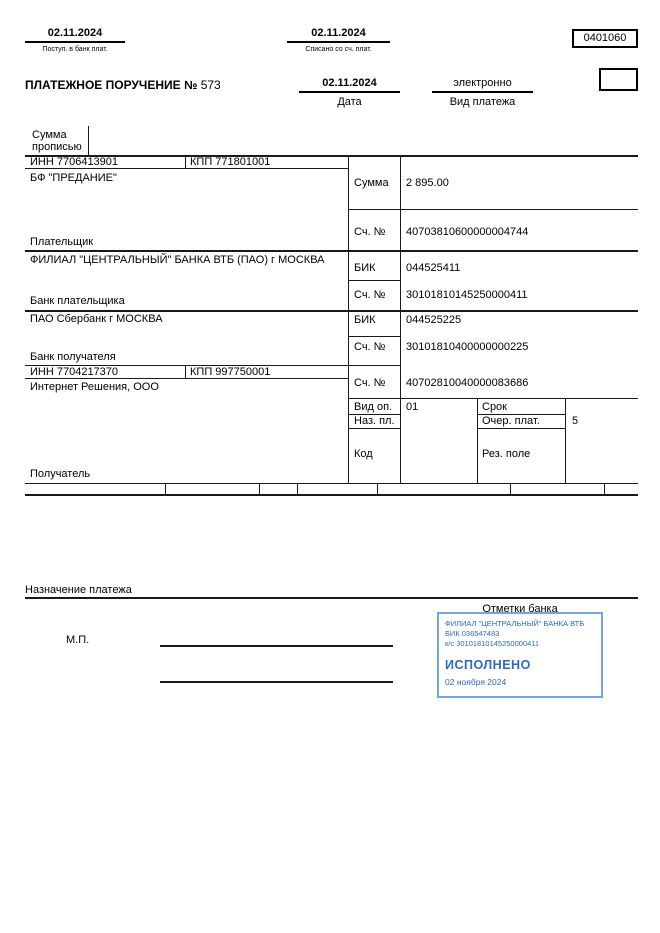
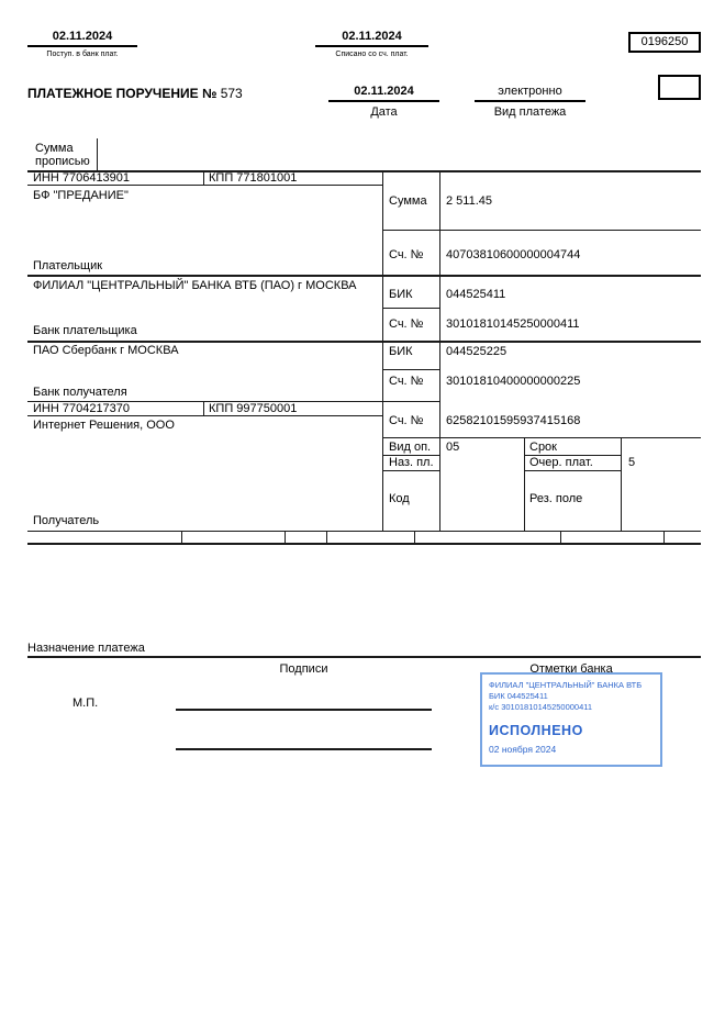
  02.11.2024
  02.11.2024
- 0401060
+ 0196250
  ПЛАТЕЖНОЕ ПОРУЧЕНИЕ № 573
  02.11.2024
  Дата
  электронно
  Вид платежа
  Сумма прописью
  ИНН 7706413901
  КПП 771801001
  БФ "ПРЕДАНИЕ"
  Плательщик
  ФИЛИАЛ "ЦЕНТРАЛЬНЫЙ" БАНКА ВТБ (ПАО) г МОСКВА
  Банк плательщика
  ПАО Сбербанк г МОСКВА
  Банк получателя
  ИНН 7704217370
  КПП 997750001
  Интернет Решения, ООО
  Получатель
  Сумма
- 2 895.00
+ 2 511.45
  Сч. №
  40703810600000004744
  БИК
  044525411
  Сч. №
  30101810145250000411
  БИК
  044525225
  Сч. №
  30101810400000000225
  Сч. №
- 40702810040000083686
+ 62582101595937415168
  Вид оп.
- 01
+ 05
  Срок
  Наз. пл.
  Очер. плат.
  5
  Код
  Рез. поле
  Назначение платежа
+ Подписи
  Отметки банка
  М.П.
  ФИЛИАЛ "ЦЕНТРАЛЬНЫЙ" БАНКА ВТБ
- БИК 036547483
+ БИК 044525411
  к/с 30101810145250000411
  ИСПОЛНЕНО
  02 ноября 2024
